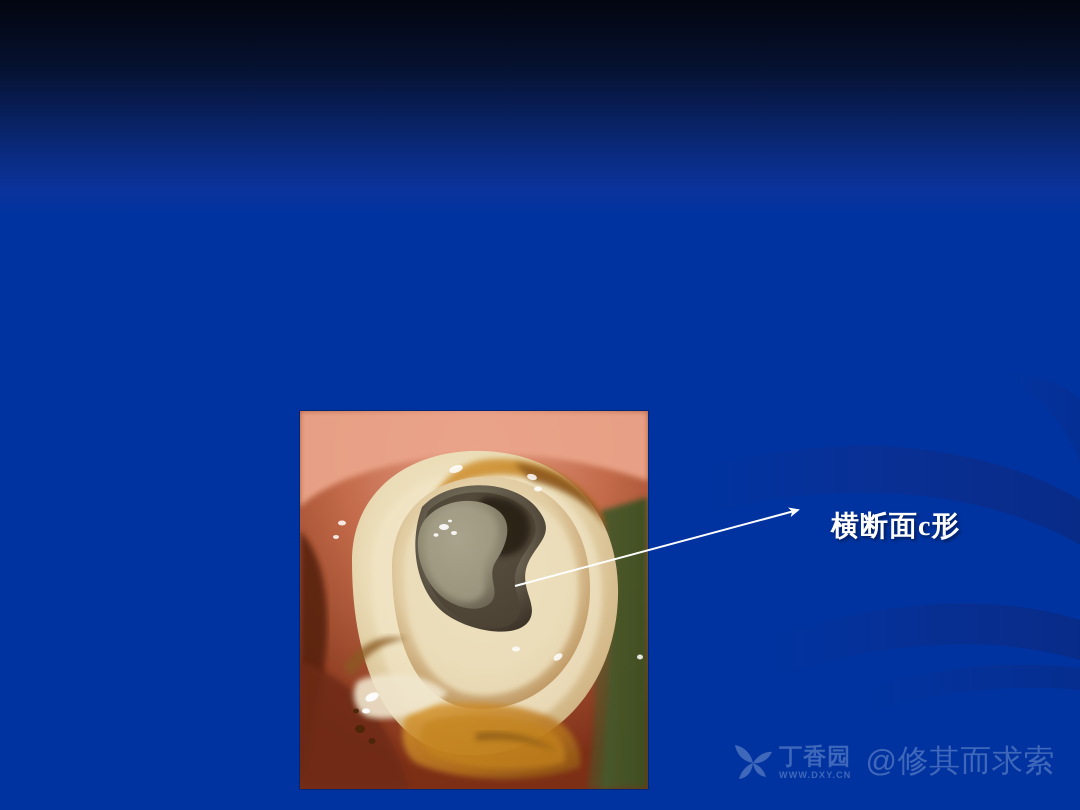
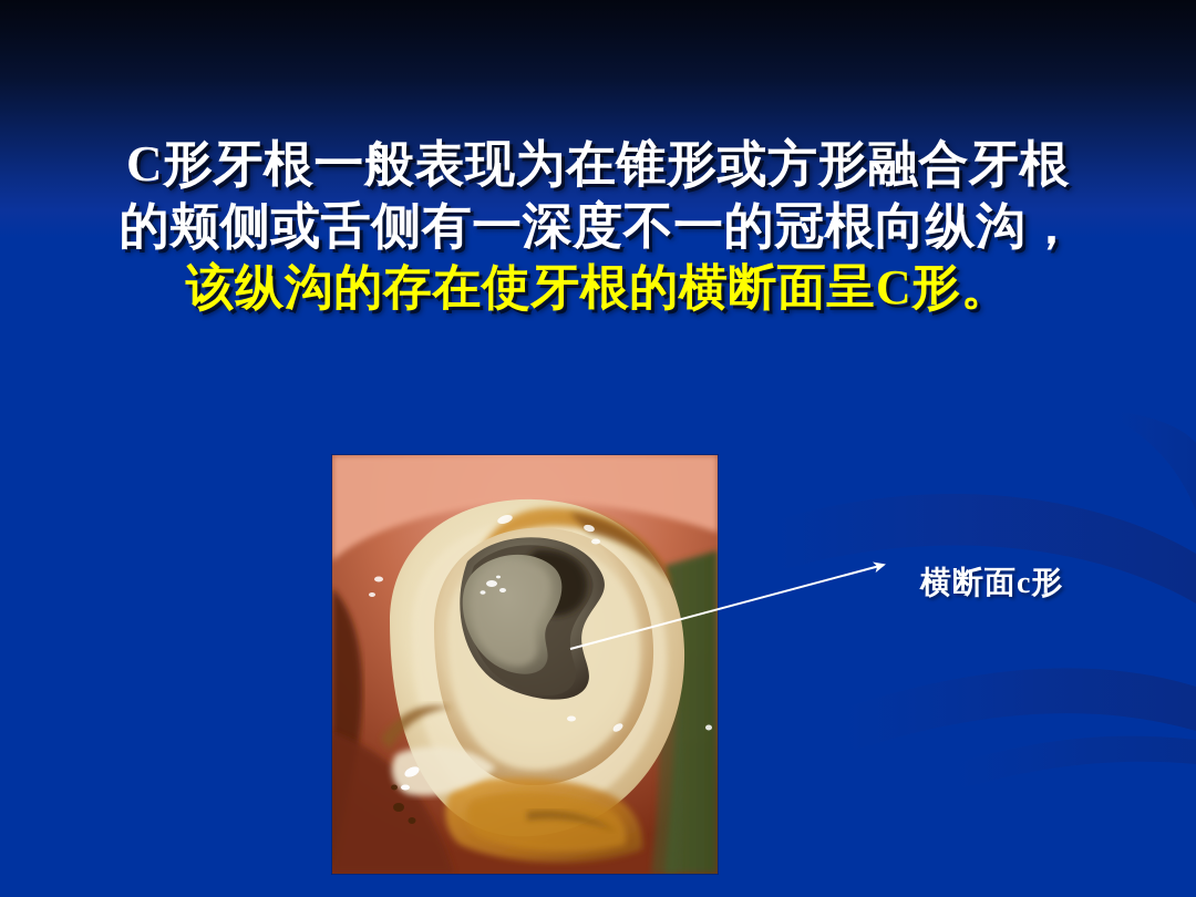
+ C形牙根一般表现为在锥形或方形融合牙根
+ 的颊侧或舌侧有一深度不一的冠根向纵沟，
+ 该纵沟的存在使牙根的横断面呈C形。
  横断面c形
- 丁香园
- WWW.DXY.CN
- @修其而求索
